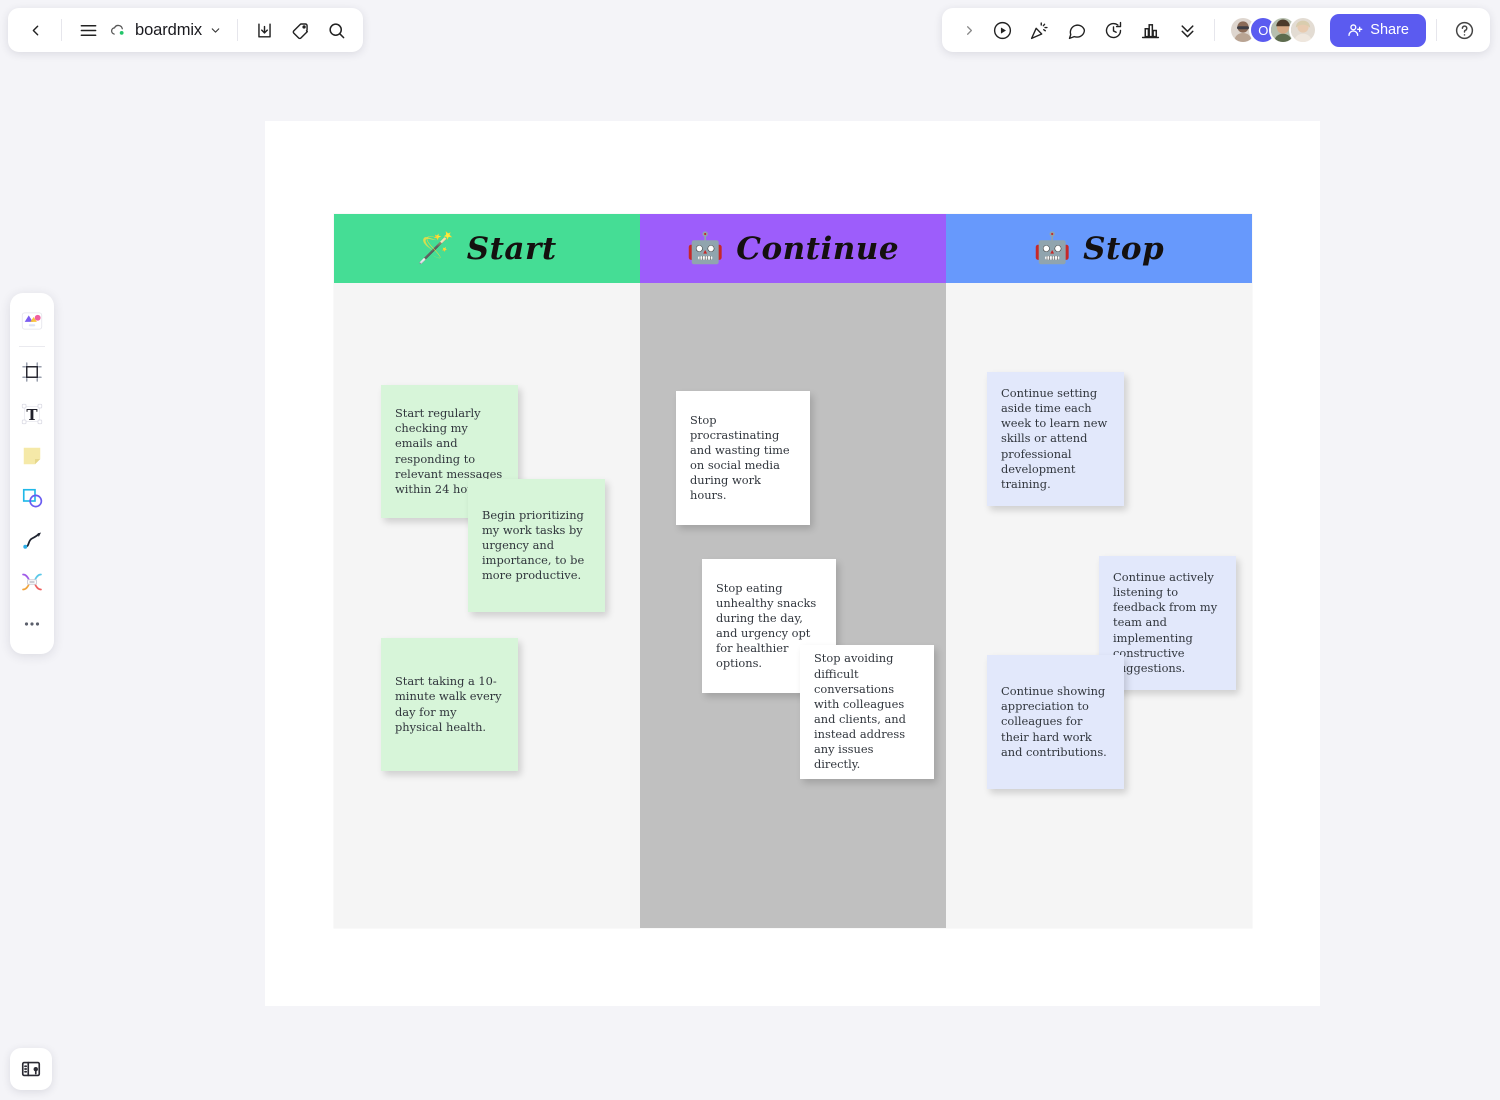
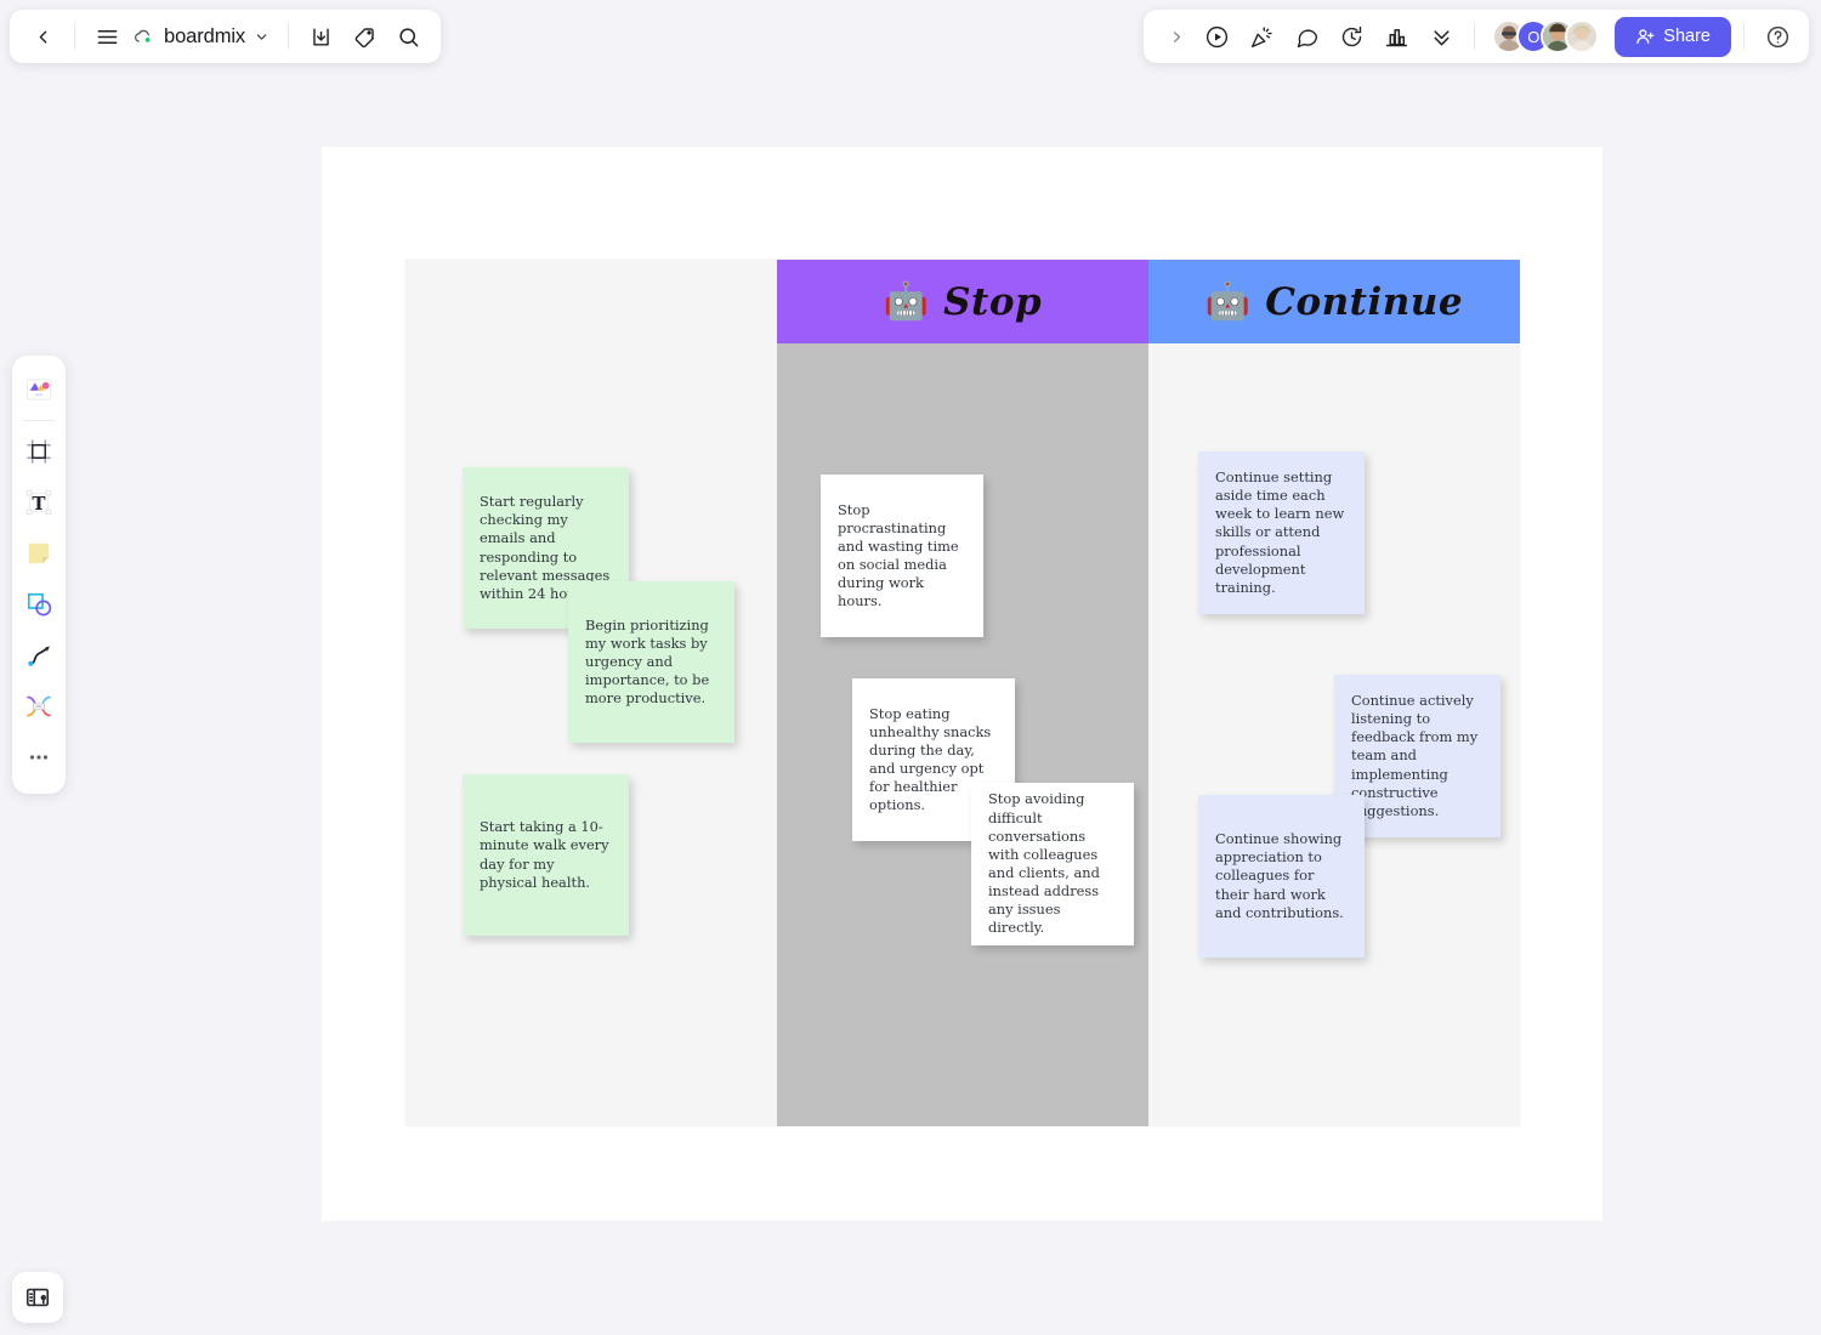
- 🪄
- Start
  🤖
- Continue
+ Stop
  🤖
- Stop
+ Continue
  boardmix
  O
  Share
  T
  Start regularly checking my emails and responding to relevant messages within 24 ho
  Begin prioritizing my work tasks by urgency and importance, to be more productive.
  Start taking a 10-minute walk every day for my physical health.
  Stop procrastinating and wasting time on social media during work hours.
  Stop eating unhealthy snacks during the day, and urgency opt for healthier options.
  Stop avoiding difficult conversations with colleagues and clients, and instead address any issues directly.
  Continue setting aside time each week to learn new skills or attend professional development training.
  Continue actively listening to feedback from my team and implementing constructive ggestions.
  Continue showing appreciation to colleagues for their hard work and contributions.
